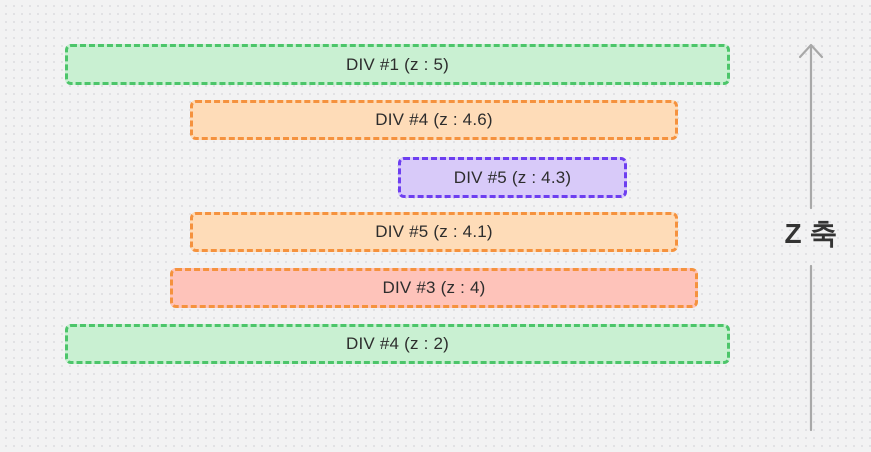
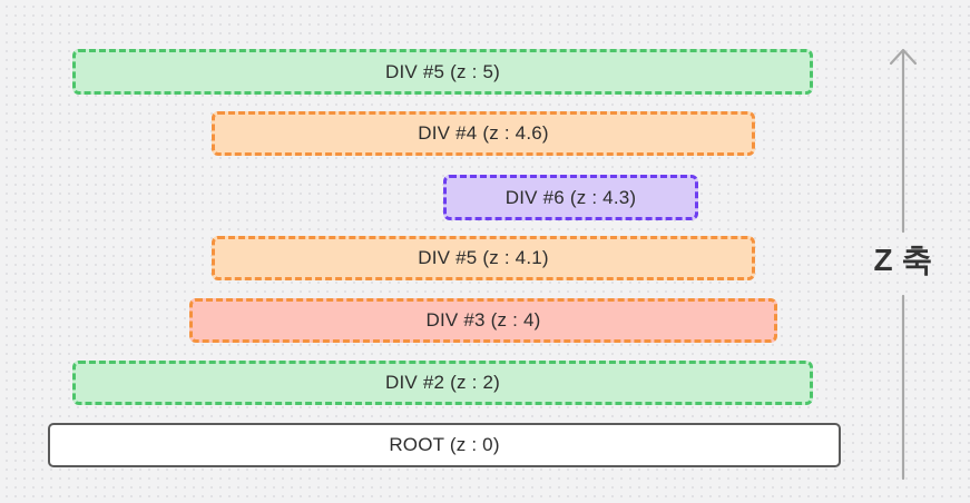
- DIV #1 (z : 5)
+ DIV #5 (z : 5)
  DIV #4 (z : 4.6)
- DIV #5 (z : 4.3)
+ DIV #6 (z : 4.3)
  DIV #5 (z : 4.1)
  DIV #3 (z : 4)
- DIV #4 (z : 2)
+ DIV #2 (z : 2)
+ ROOT (z : 0)
  Z 축
